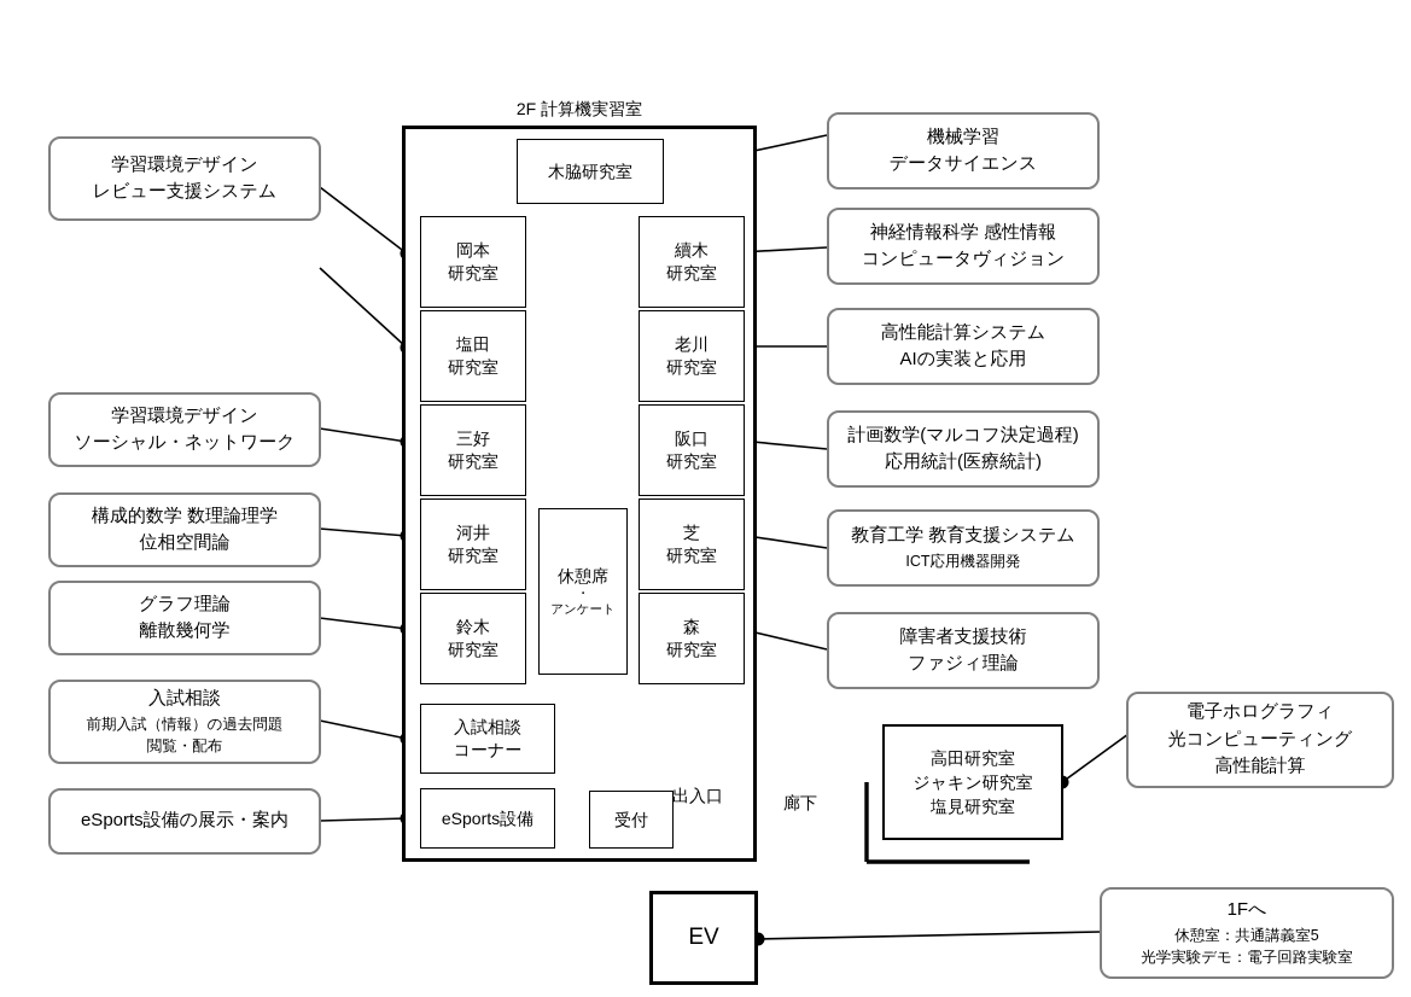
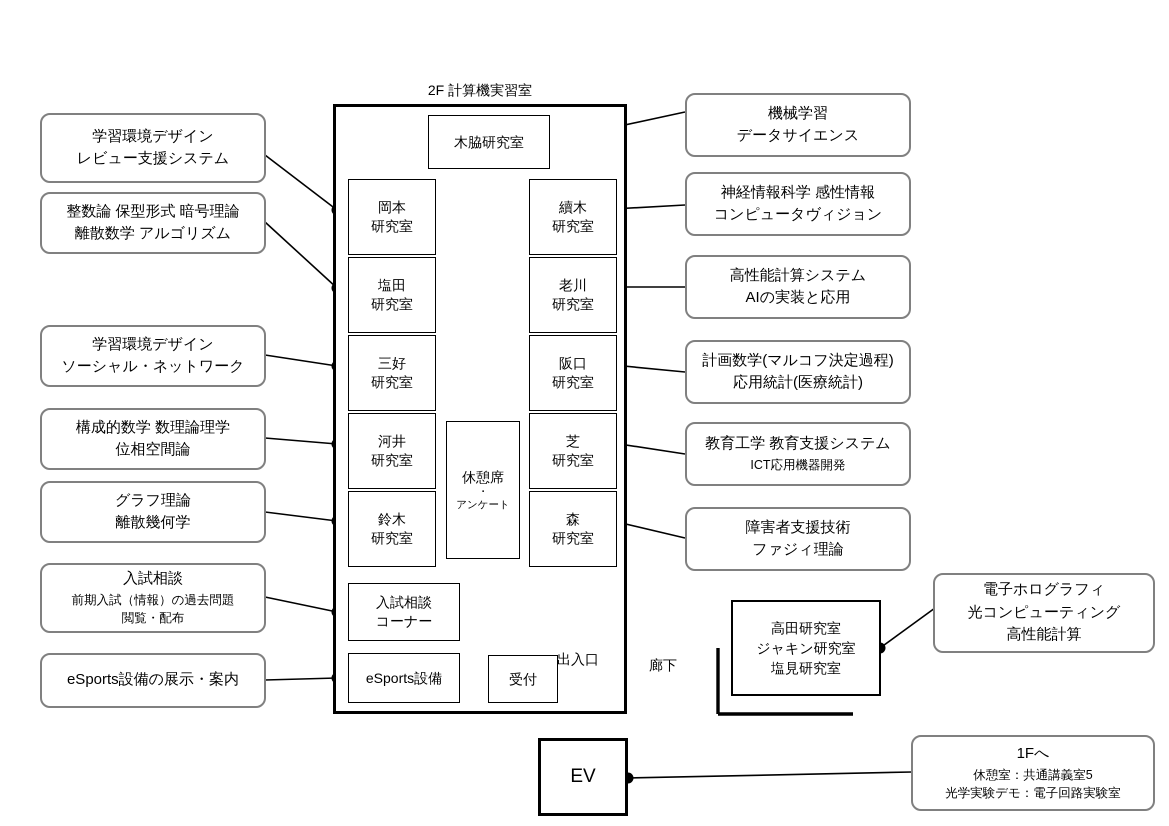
  2F 計算機実習室
  学習環境デザイン
  レビュー支援システム
+ 整数論 保型形式 暗号理論
+ 離散数学 アルゴリズム
  学習環境デザイン
  ソーシャル・ネットワーク
  構成的数学 数理論理学
  位相空間論
  グラフ理論
  離散幾何学
  入試相談
  前期入試（情報）の過去問題
  閲覧・配布
  eSports設備の展示・案内
  機械学習
  データサイエンス
  神経情報科学 感性情報
  コンピュータヴィジョン
  高性能計算システム
  AIの実装と応用
  計画数学(マルコフ決定過程)
  応用統計(医療統計)
  教育工学 教育支援システム
  ICT応用機器開発
  障害者支援技術
  ファジィ理論
  電子ホログラフィ
  光コンピューティング
  高性能計算
  1Fへ
  休憩室：共通講義室5
  光学実験デモ：電子回路実験室
  木脇研究室
  岡本
  研究室
  塩田
  研究室
  三好
  研究室
  河井
  研究室
  鈴木
  研究室
  續木
  研究室
  老川
  研究室
  阪口
  研究室
  芝
  研究室
  森
  研究室
  休憩席
  ・
  アンケート
  入試相談
  コーナー
  eSports設備
  受付
  出入口
  廊下
  高田研究室
  ジャキン研究室
  塩見研究室
  EV
